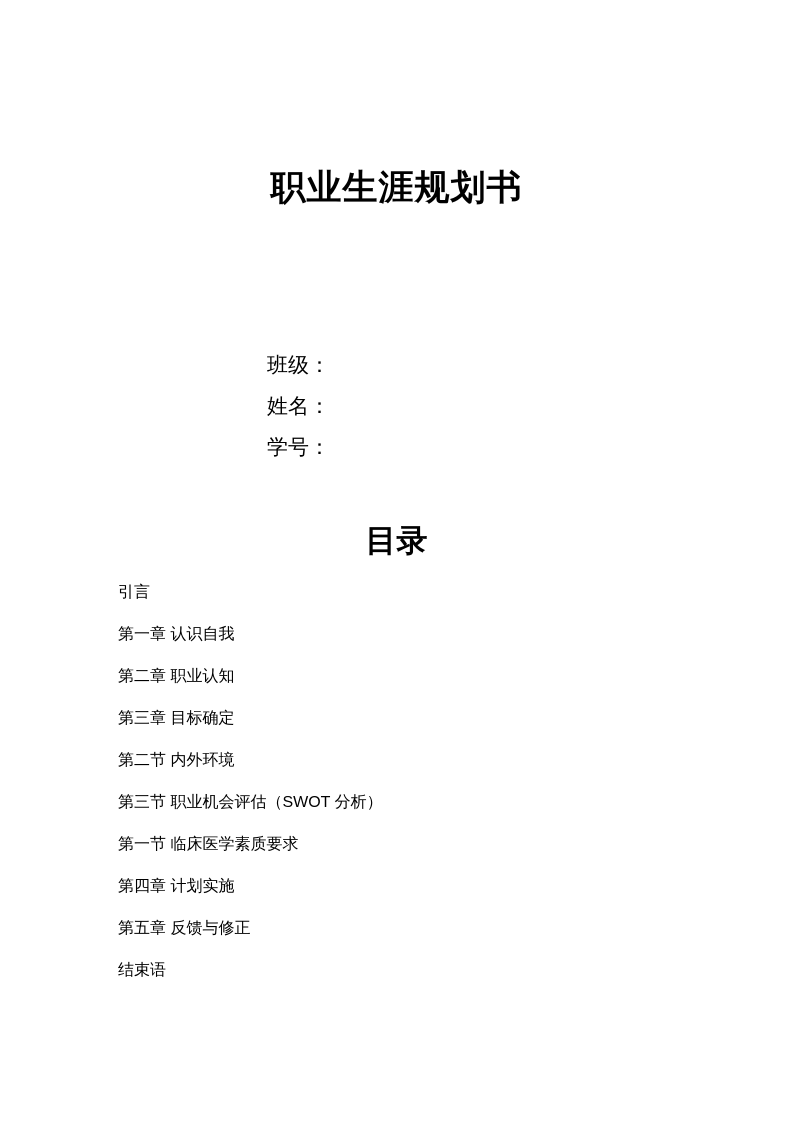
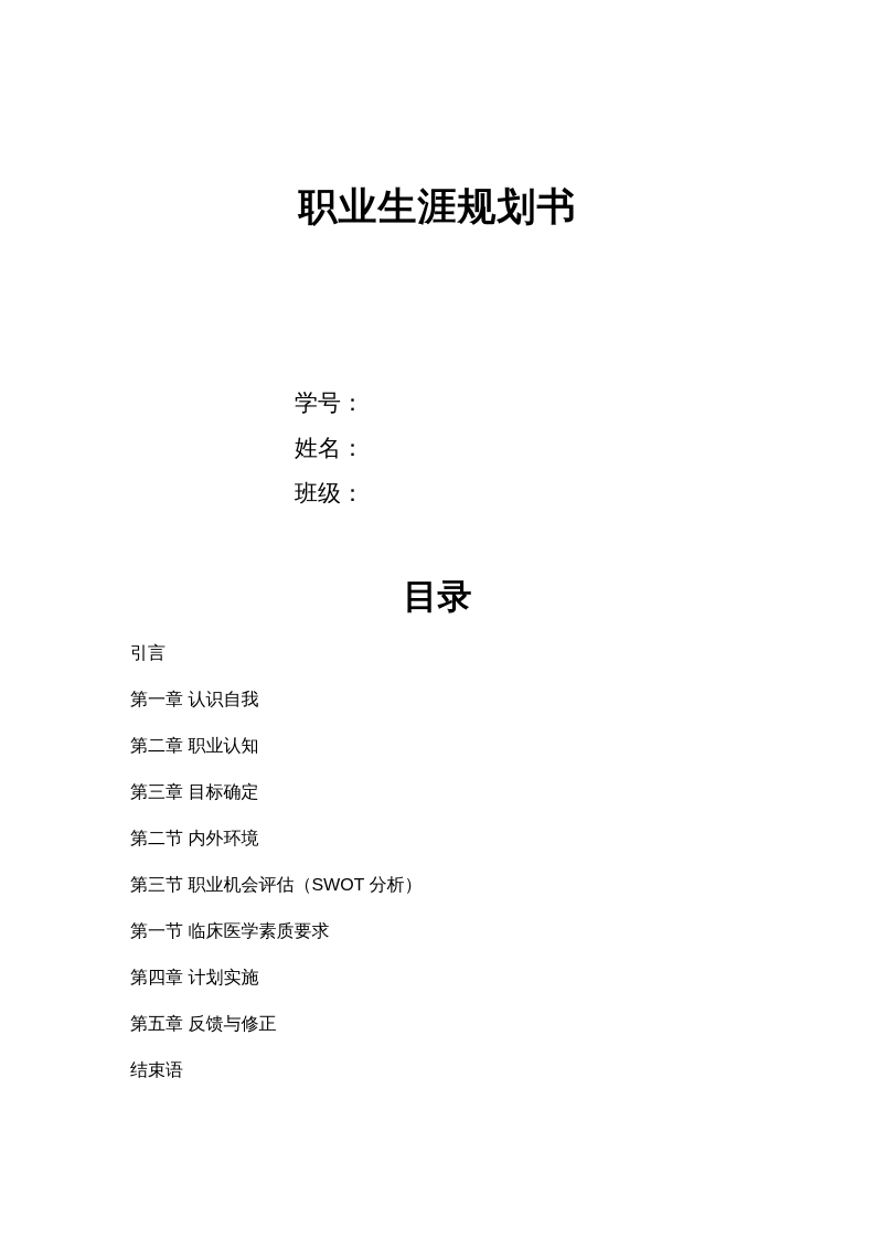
  职业生涯规划书
- 班级：
+ 学号：
  姓名：
- 学号：
+ 班级：
  目录
  引言
  第一章 认识自我
  第二章 职业认知
  第三章 目标确定
  第二节 内外环境
  第三节 职业机会评估（SWOT 分析）
  第一节 临床医学素质要求
  第四章 计划实施
  第五章 反馈与修正
  结束语
